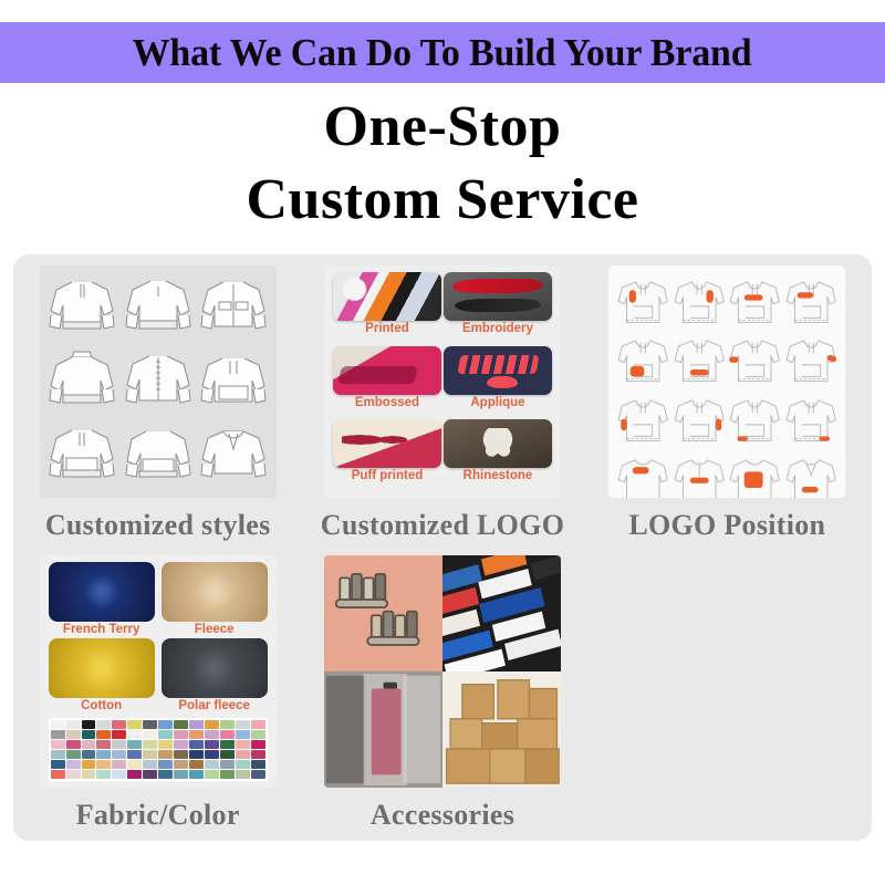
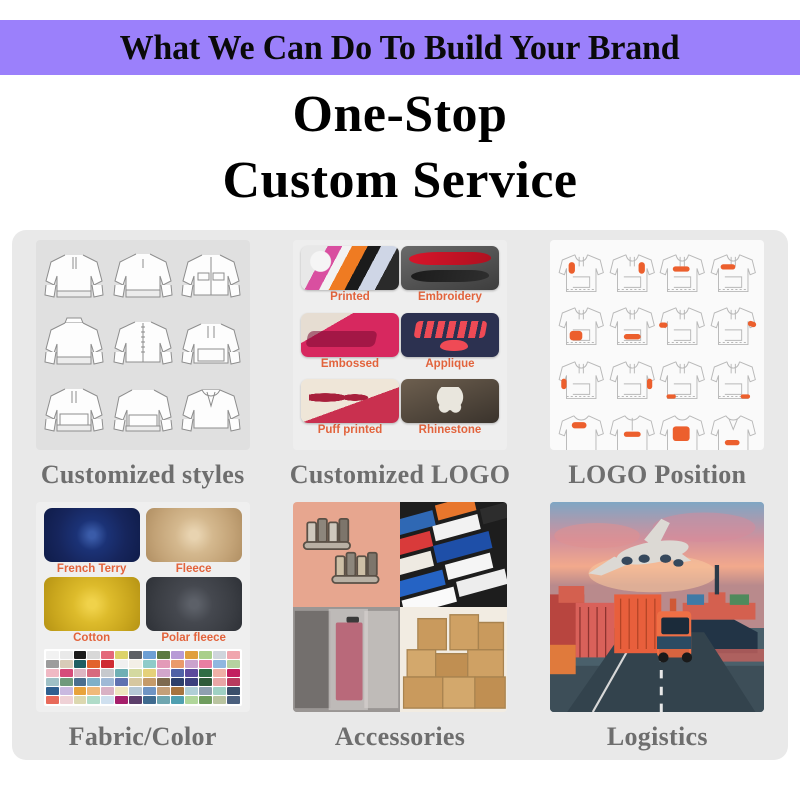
  What We Can Do To Build Your Brand
  One-Stop
  Custom Service
  Customized styles
  Printed
  Embroidery
  Embossed
  Applique
  Puff printed
  Rhinestone
  Customized LOGO
  LOGO Position
  French Terry
  Fleece
  Cotton
  Polar fleece
  Fabric/Color
  Accessories
+ Logistics
